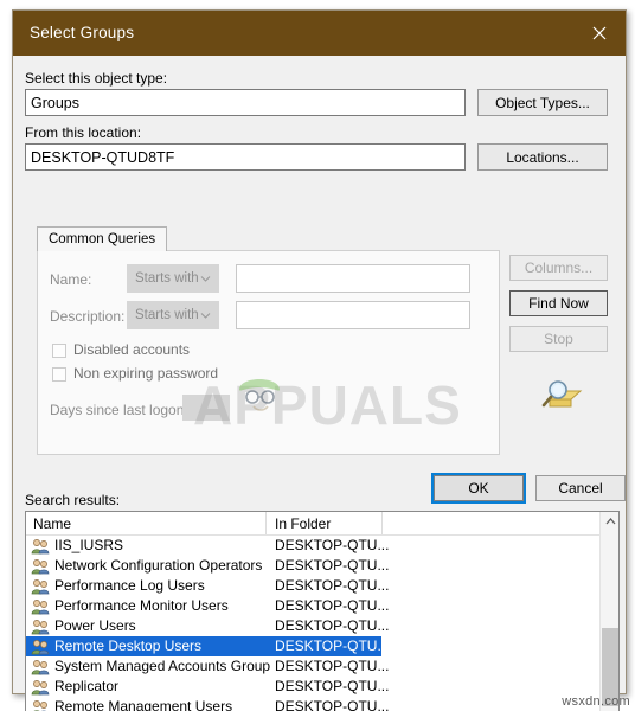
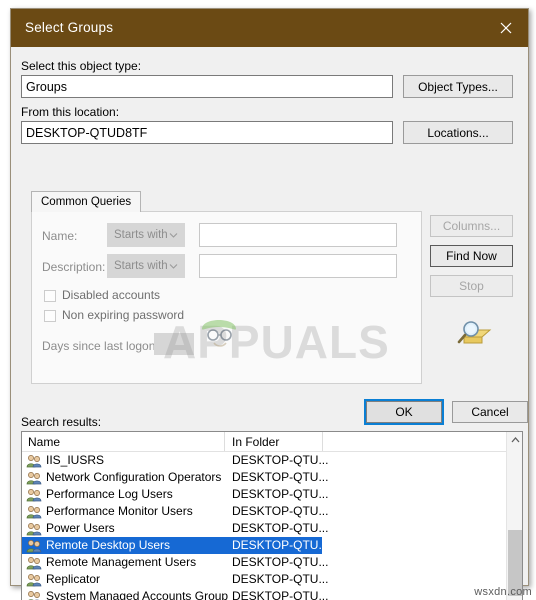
  Select Groups
  Select this object type:
  Groups
  Object Types...
  From this location:
  DESKTOP-QTUD8TF
  Locations...
  Common Queries
  Name:
  Starts with
  Description:
  Starts with
  Disabled accounts
  Non expiring password
  Days since last logon
  Columns...
  Find Now
  Stop
  APPUALS
  OK
  Cancel
  Search results:
  Name
  In Folder
  IIS_IUSRS
  DESKTOP-QTU...
  Network Configuration Operators
  DESKTOP-QTU...
  Performance Log Users
  DESKTOP-QTU...
  Performance Monitor Users
  DESKTOP-QTU...
  Power Users
  DESKTOP-QTU...
  Remote Desktop Users
  DESKTOP-QTU...
- System Managed Accounts Group
+ Remote Management Users
  DESKTOP-QTU...
  Replicator
  DESKTOP-QTU...
- Remote Management Users
+ System Managed Accounts Group
  DESKTOP-QTU...
  wsxdn.com
